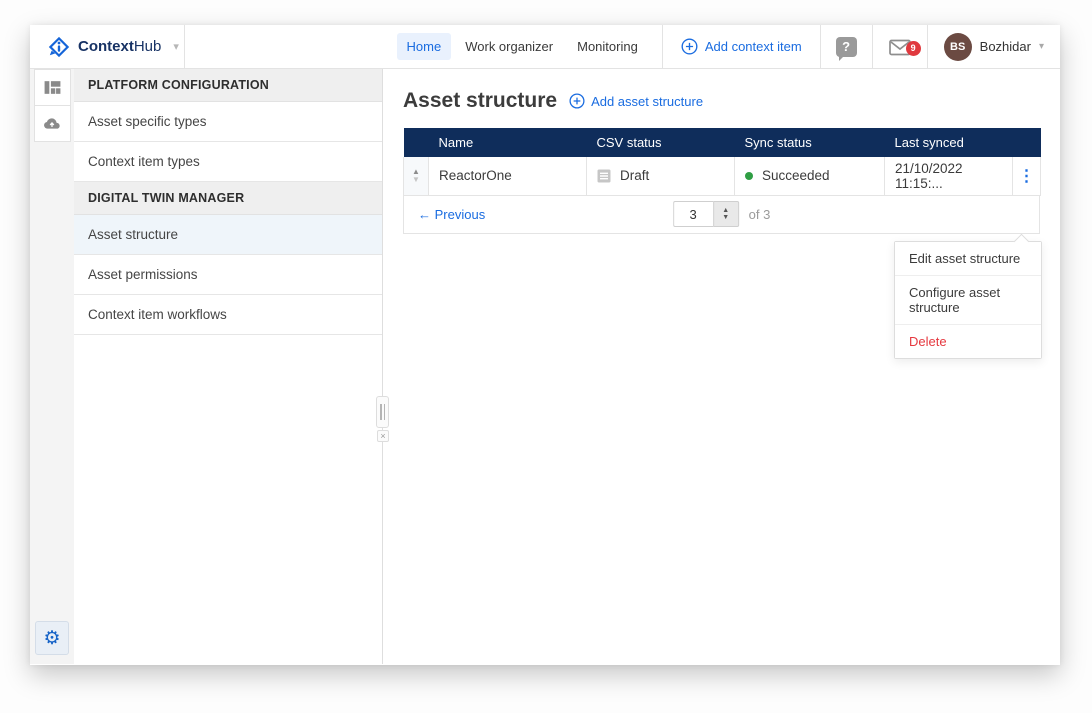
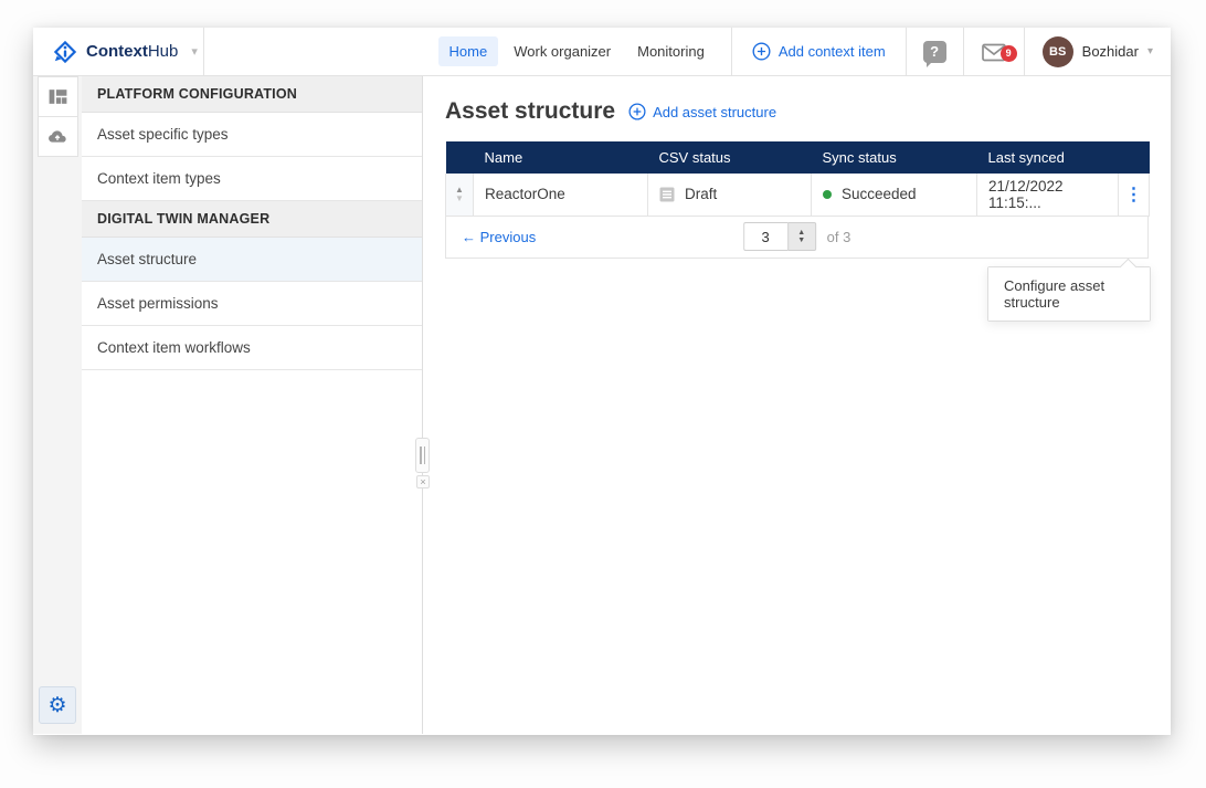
  ContextHub
  ▾
  Home
  Work organizer
  Monitoring
  Add context item
  ?
  9
  BS
  Bozhidar
  ▾
  ⚙
  PLATFORM CONFIGURATION
  Asset specific types
  Context item types
  DIGITAL TWIN MANAGER
  Asset structure
  Asset permissions
  Context item workflows
  ×
  Asset structure
  Add asset structure
  	Name	CSV status	Sync status	Last synced
- ▲ ▼	ReactorOne	Draft	Succeeded	21/10/2022 11:15:...	⋮
+ ▲ ▼	ReactorOne	Draft	Succeeded	21/12/2022 11:15:...	⋮
  ← Previous
  3
  of 3
- Edit asset structure
  Configure asset structure
- Delete
